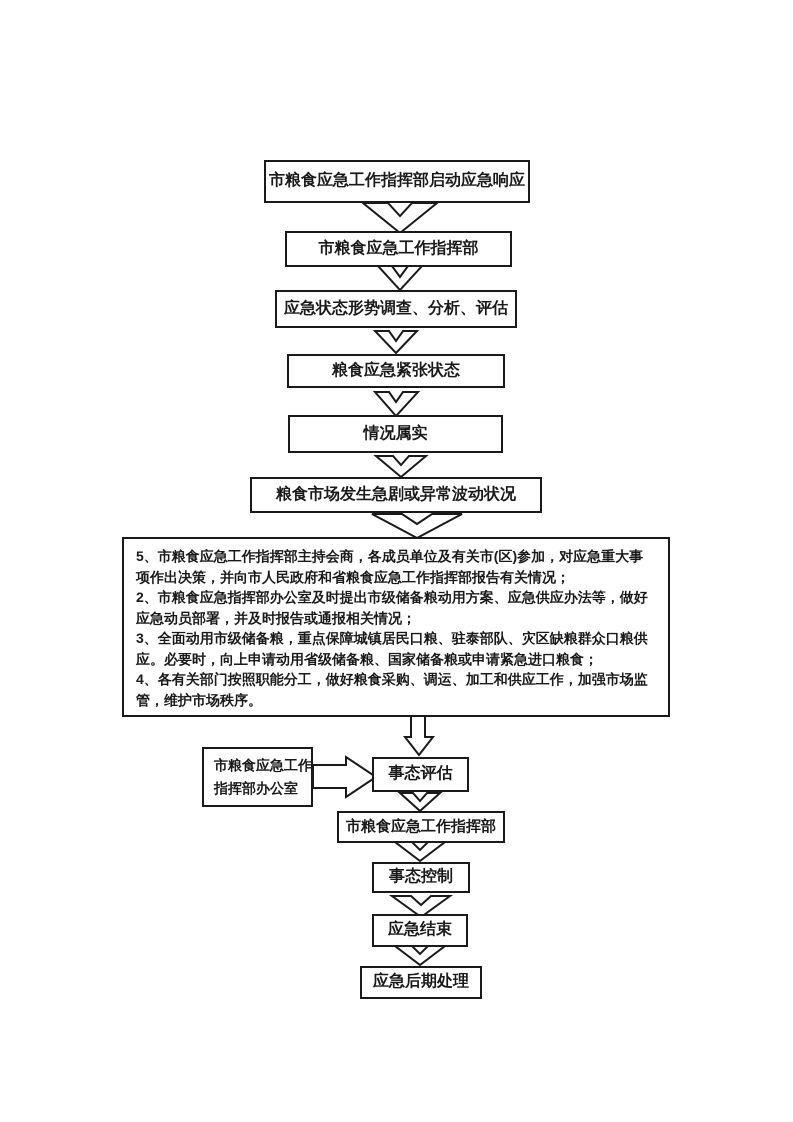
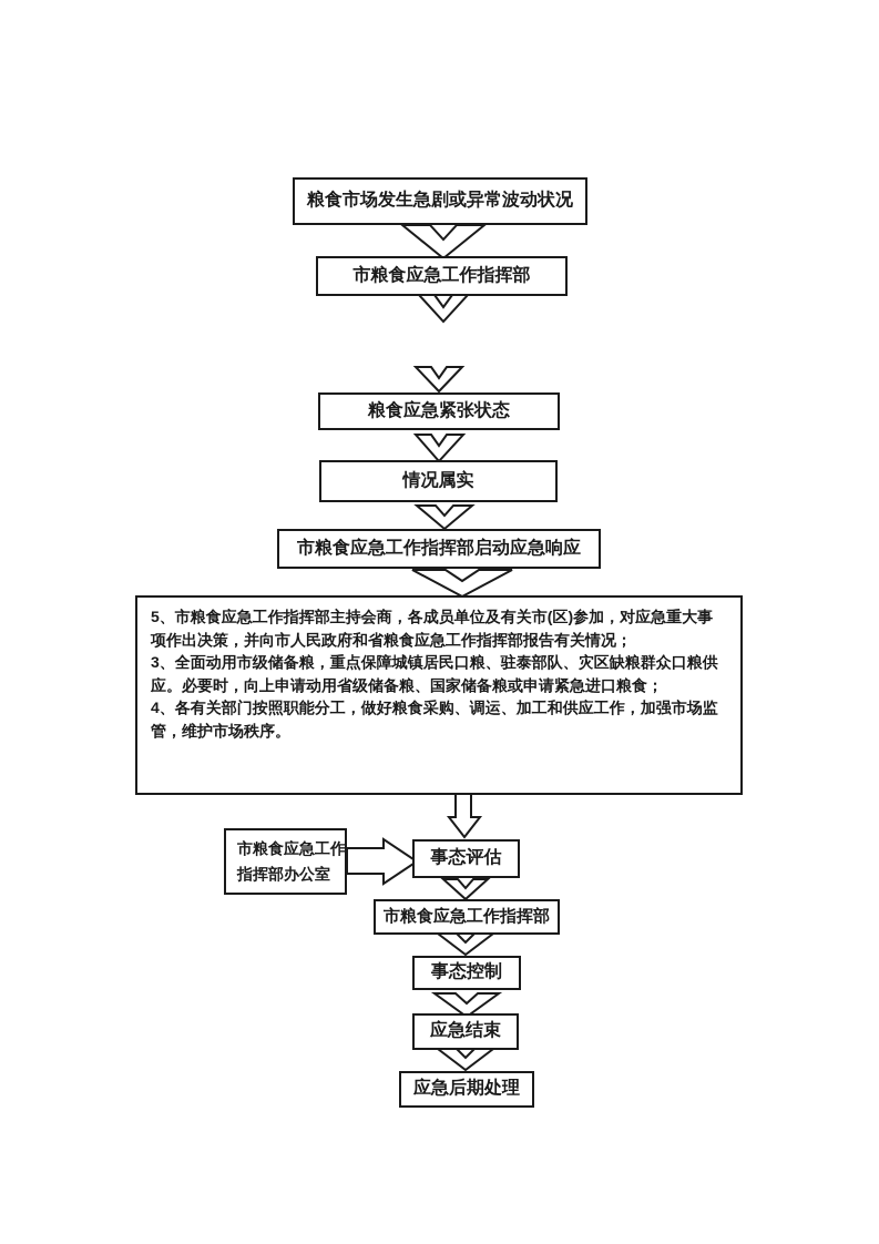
- 市粮食应急工作指挥部启动应急响应
+ 粮食市场发生急剧或异常波动状况
  市粮食应急工作指挥部
- 应急状态形势调查、分析、评估
  粮食应急紧张状态
  情况属实
- 粮食市场发生急剧或异常波动状况
+ 市粮食应急工作指挥部启动应急响应
  5、市粮食应急工作指挥部主持会商，各成员单位及有关市(区)参加，对应急重大事项作出决策，并向市人民政府和省粮食应急工作指挥部报告有关情况；
- 2、市粮食应急指挥部办公室及时提出市级储备粮动用方案、应急供应办法等，做好应急动员部署，并及时报告或通报相关情况；
  3、全面动用市级储备粮，重点保障城镇居民口粮、驻泰部队、灾区缺粮群众口粮供应。必要时，向上申请动用省级储备粮、国家储备粮或申请紧急进口粮食；
  4、各有关部门按照职能分工，做好粮食采购、调运、加工和供应工作，加强市场监管，维护市场秩序。
  市粮食应急工作
  指挥部办公室
  事态评估
  市粮食应急工作指挥部
  事态控制
  应急结束
  应急后期处理
